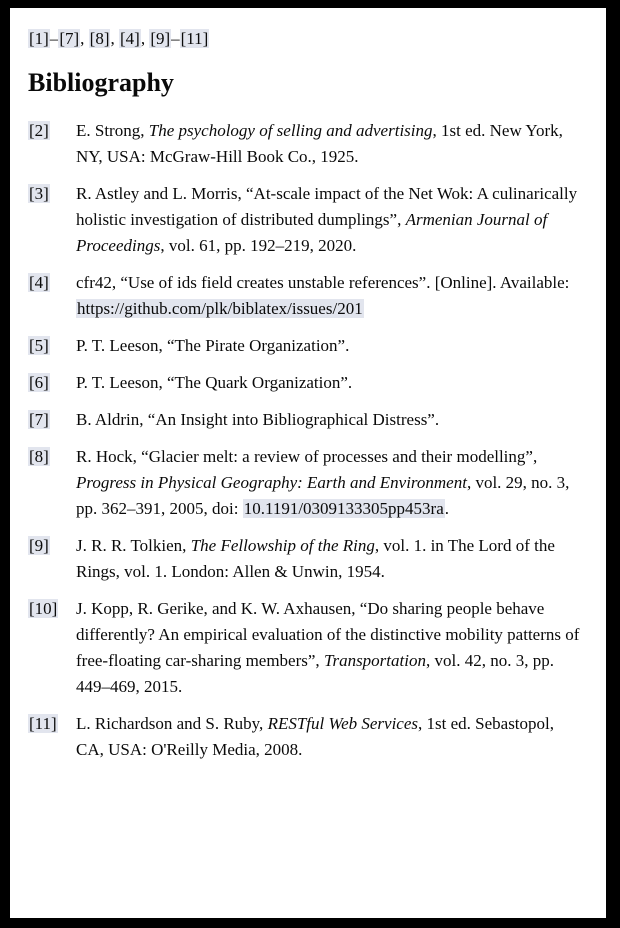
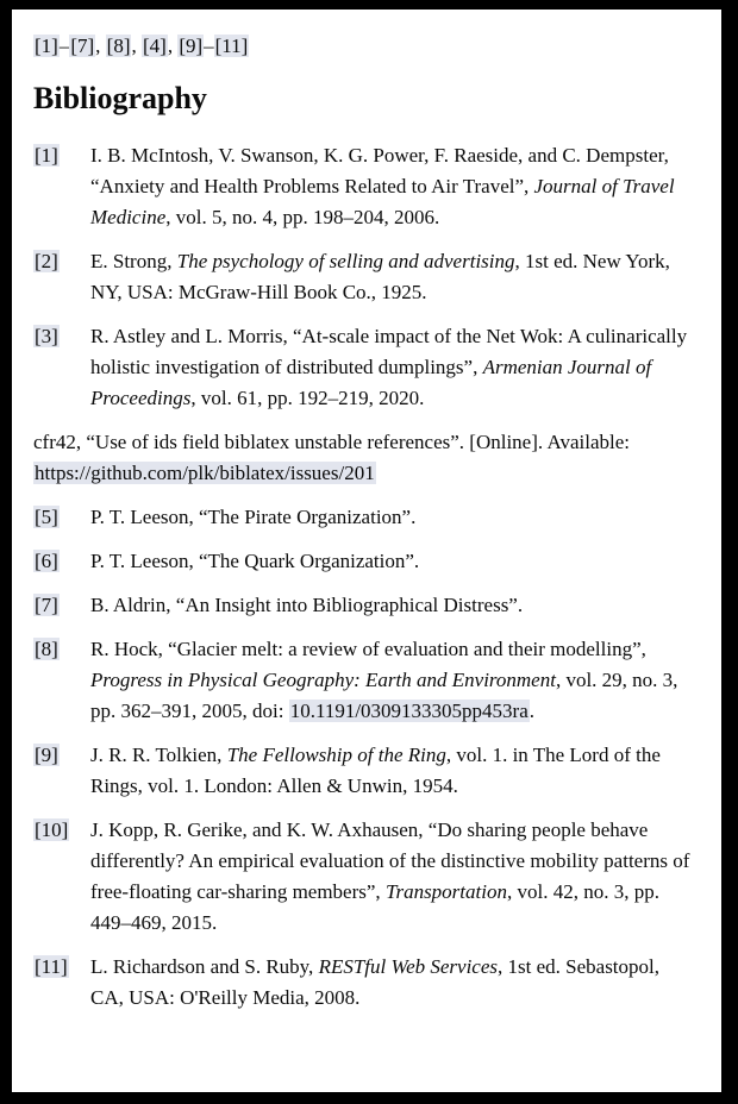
  [1]–[7], [8], [4], [9]–[11]
  Bibliography
+ [1]
+ I. B. McIntosh, V. Swanson, K. G. Power, F. Raeside, and C. Dempster, “Anxiety and Health Problems Related to Air Travel”, Journal of Travel Medicine, vol. 5, no. 4, pp. 198–204, 2006.
  [2]
  E. Strong, The psychology of selling and advertising, 1st ed. New York, NY, USA: McGraw-Hill Book Co., 1925.
  [3]
  R. Astley and L. Morris, “At-scale impact of the Net Wok: A culinarically holistic investigation of distributed dumplings”, Armenian Journal of Proceedings, vol. 61, pp. 192–219, 2020.
- [4]
- cfr42, “Use of ids field creates unstable references”. [Online]. Available: https://github.com/plk/biblatex/issues/201
+ cfr42, “Use of ids field biblatex unstable references”. [Online]. Available: https://github.com/plk/biblatex/issues/201
  [5]
  P. T. Leeson, “The Pirate Organization”.
  [6]
  P. T. Leeson, “The Quark Organization”.
  [7]
  B. Aldrin, “An Insight into Bibliographical Distress”.
  [8]
- R. Hock, “Glacier melt: a review of processes and their modelling”, Progress in Physical Geography: Earth and Environment, vol. 29, no. 3, pp. 362–391, 2005, doi: 10.1191/0309133305pp453ra.
+ R. Hock, “Glacier melt: a review of evaluation and their modelling”, Progress in Physical Geography: Earth and Environment, vol. 29, no. 3, pp. 362–391, 2005, doi: 10.1191/0309133305pp453ra.
  [9]
  J. R. R. Tolkien, The Fellowship of the Ring, vol. 1. in The Lord of the Rings, vol. 1. London: Allen & Unwin, 1954.
  [10]
  J. Kopp, R. Gerike, and K. W. Axhausen, “Do sharing people behave differently? An empirical evaluation of the distinctive mobility patterns of free-floating car-sharing members”, Transportation, vol. 42, no. 3, pp. 449–469, 2015.
  [11]
  L. Richardson and S. Ruby, RESTful Web Services, 1st ed. Sebastopol, CA, USA: O'Reilly Media, 2008.
